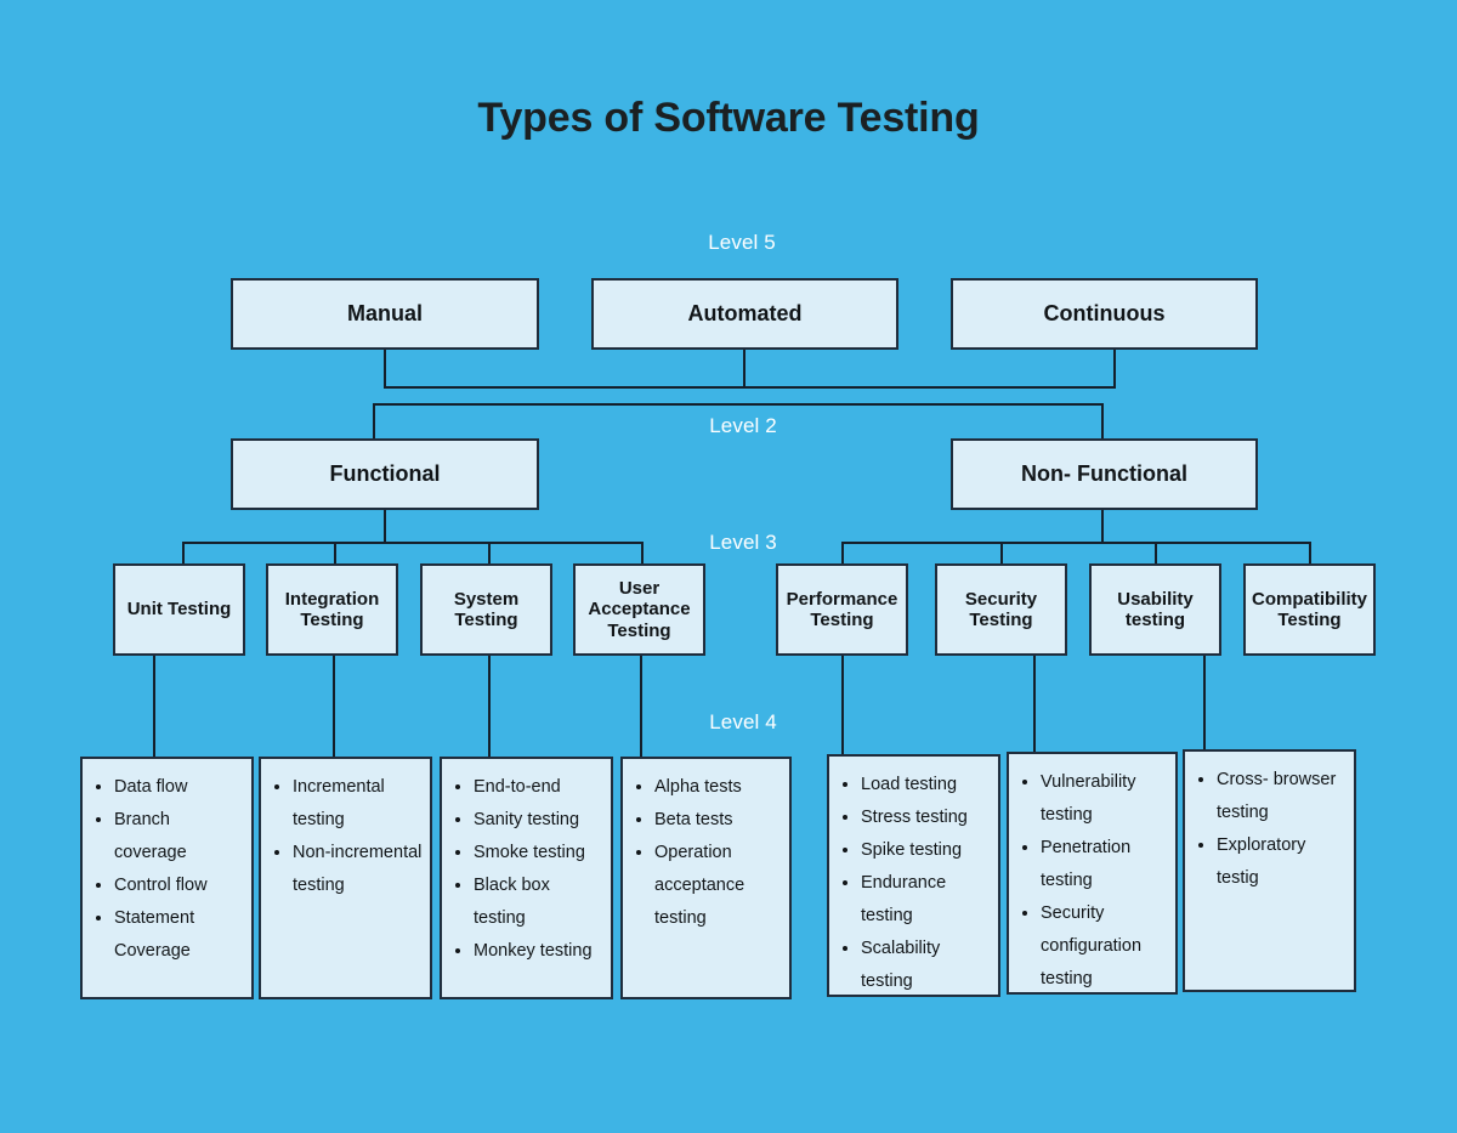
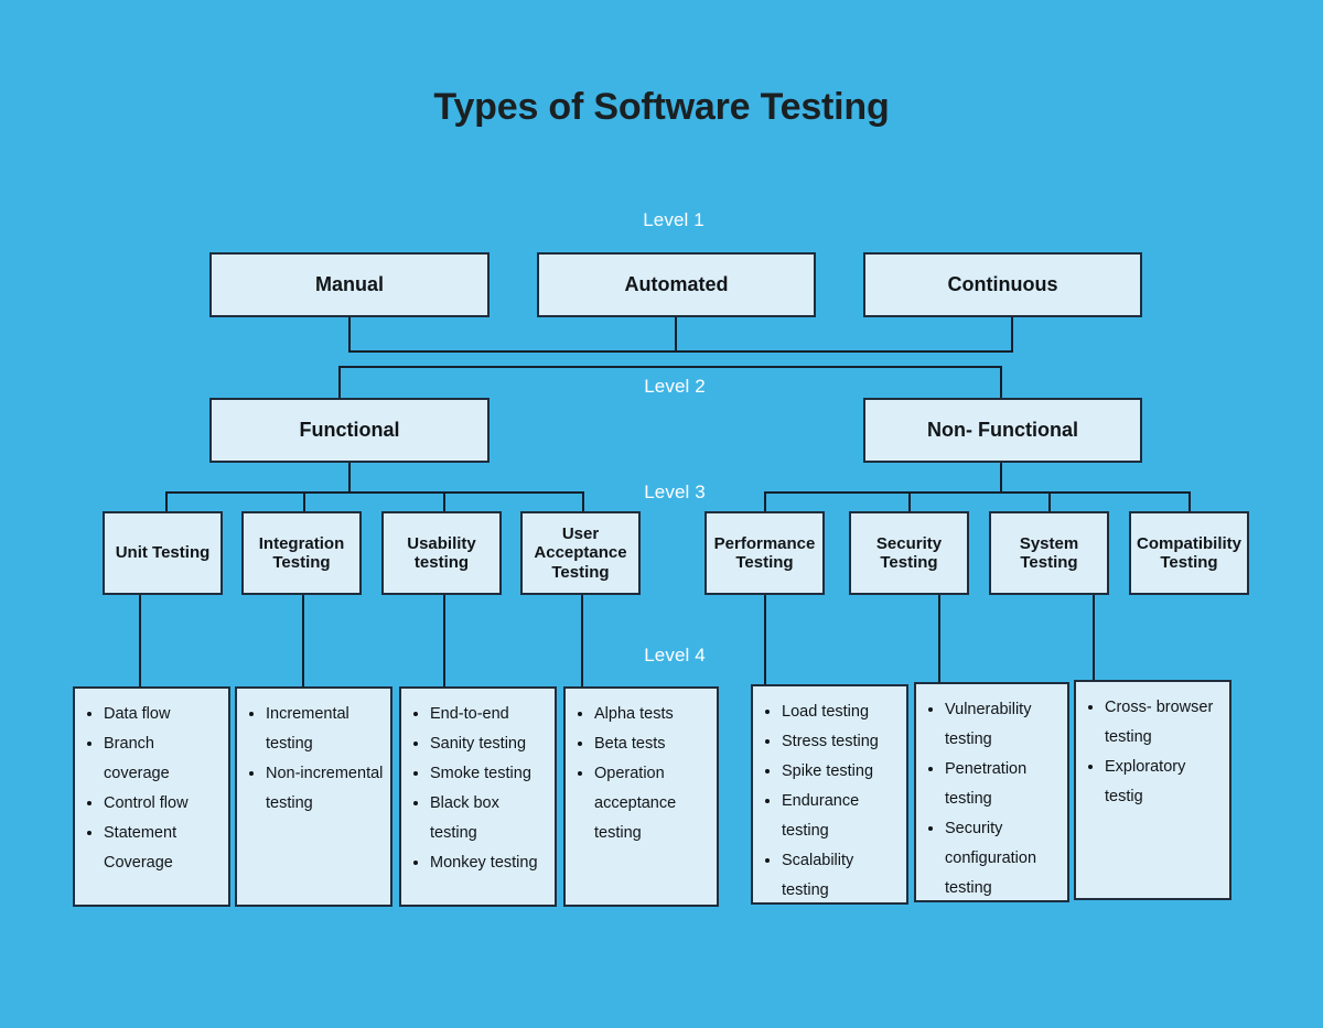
  Types of Software Testing
- Level 5
+ Level 1
  Level 2
  Level 3
  Level 4
  Manual
  Automated
  Continuous
  Functional
  Non- Functional
  Unit Testing
  Integration Testing
- System Testing
+ Usability testing
  User Acceptance Testing
  Performance Testing
  Security Testing
- Usability testing
+ System Testing
  Compatibility Testing
  Data flow
  Branch coverage
  Control flow
  Statement Coverage
  Incremental testing
  Non-incremental testing
  End-to-end
  Sanity testing
  Smoke testing
  Black box testing
  Monkey testing
  Alpha tests
  Beta tests
  Operation acceptance testing
  Load testing
  Stress testing
  Spike testing
  Endurance testing
  Scalability testing
  Vulnerability testing
  Penetration testing
  Security configuration testing
  Cross- browser testing
  Exploratory testig
